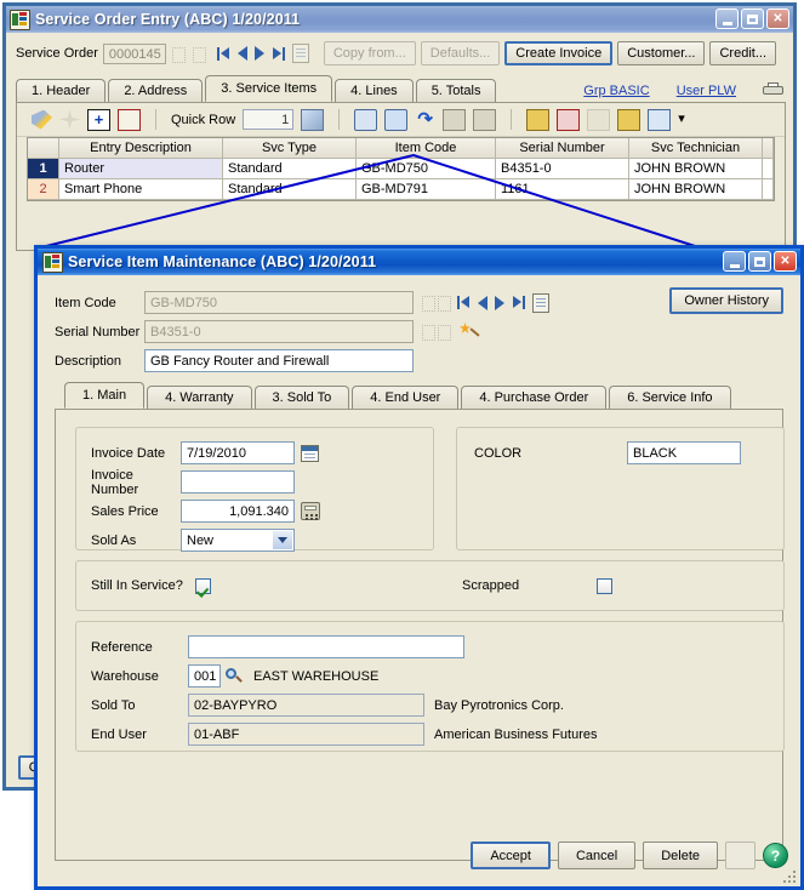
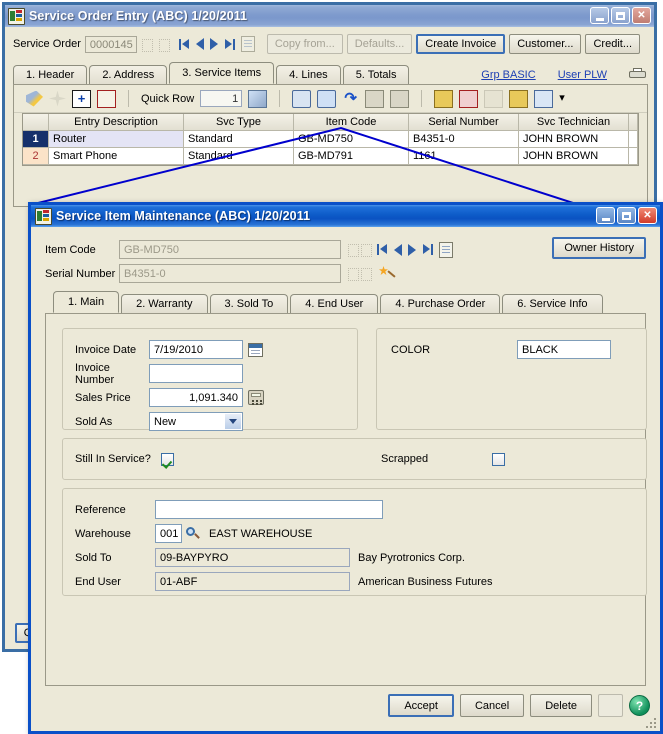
  Service Order Entry (ABC) 1/20/2011
  ✕
  Service Order
  0000145
  Copy from...
  Defaults...
  Create Invoice
  Customer...
  Credit...
  1. Header
  2. Address
  3. Service Items
  4. Lines
  5. Totals
  Grp BASIC
  User PLW
  +
  Quick Row
  1
  ↷
  ▾
  Entry Description
  Svc Type
  Item Code
  Serial Number
  Svc Technician
  1
  Router
  Standard
  GB-MD750
  B4351-0
  JOHN BROWN
  2
  Smart Phone
  Standa
  GB-MD791
  111
  JOHN BROWN
  Service Item Maintenance (ABC) 1/20/2011
  ✕
  Item Code
  GB-MD750
  Serial Number
  B4351-0
- Description
- GB Fancy Router and Firewall
  Owner History
  1. Main
- 4. Warranty
+ 2. Warranty
  3. Sold To
  4. End User
  4. Purchase Order
  6. Service Info
  Invoice Date
  7/19/2010
  Invoice Number
  Sales Price
  1,091.340
  Sold As
  New
  COLOR
  BLACK
  Still In Service?
  Scrapped
  Reference
  Warehouse
  001
  EAST WAREHOUSE
  Sold To
- 02-BAYPYRO
+ 09-BAYPYRO
  Bay Pyrotronics Corp.
  End User
  01-ABF
  American Business Futures
  Accept
  Cancel
  Delete
  ?
